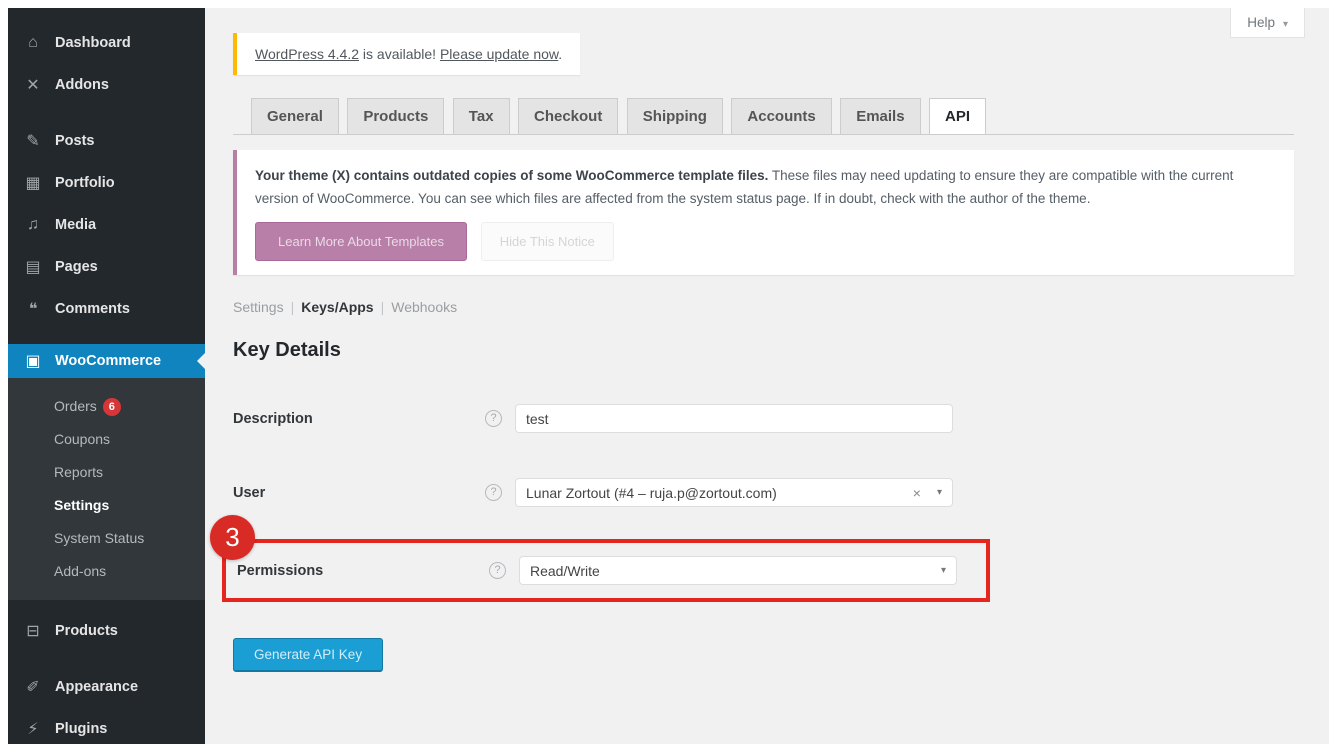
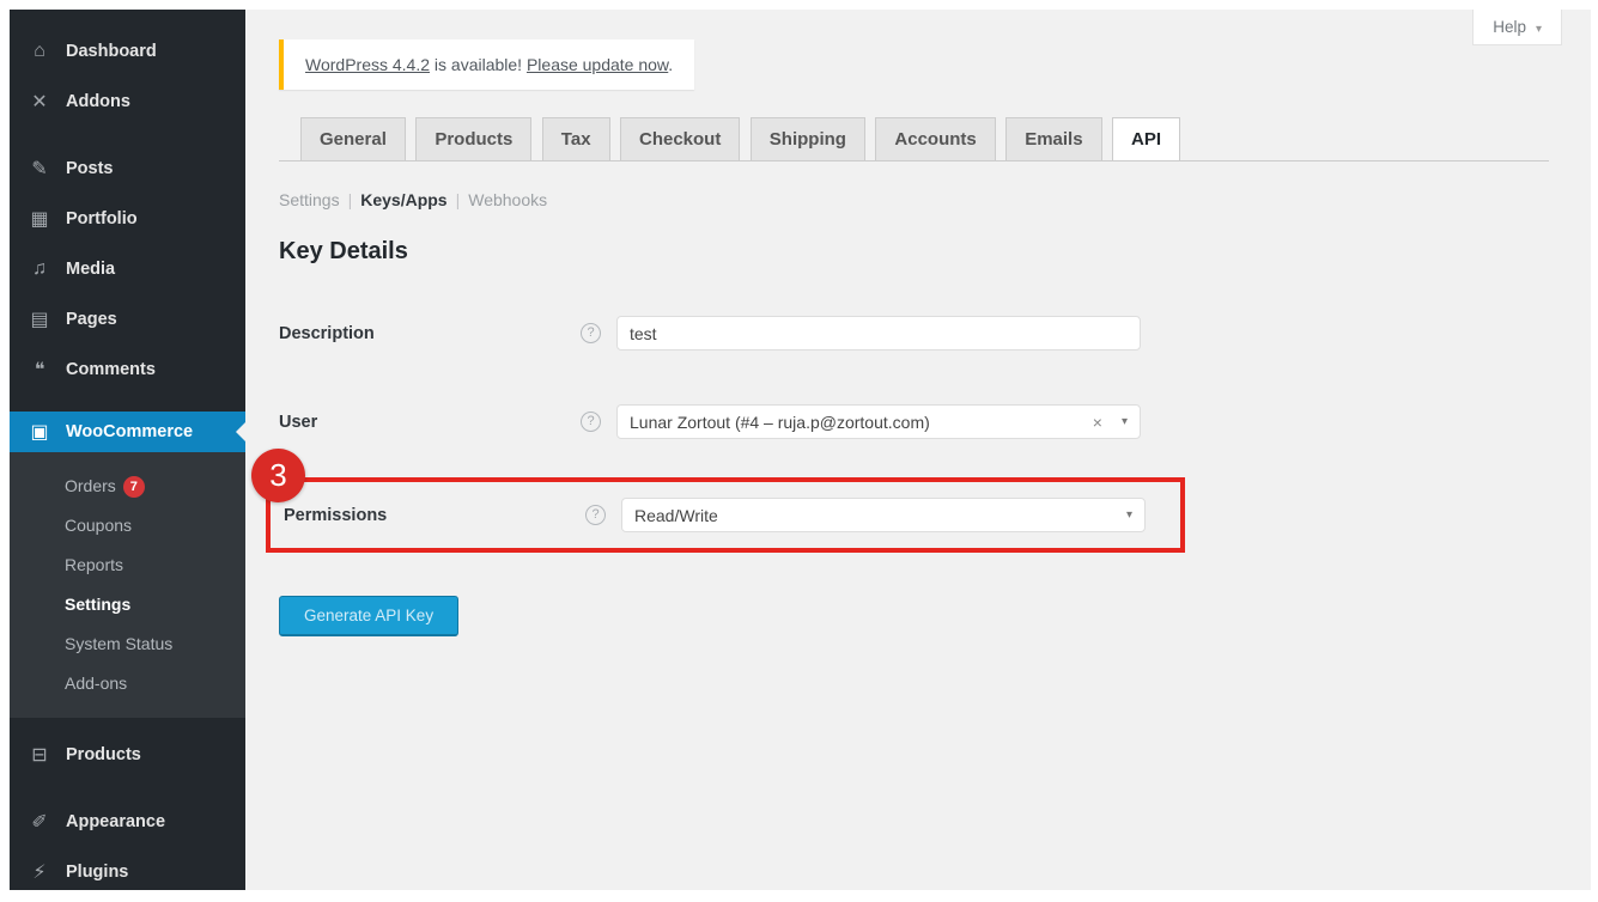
  ⌂
  Dashboard
  ✕
  Addons
  ✎
  Posts
  ▦
  Portfolio
  ♫
  Media
  ▤
  Pages
  ❝
  Comments
  ▣
  WooCommerce
- Orders 6
+ Orders 7
  Coupons
  Reports
  Settings
  System Status
  Add-ons
  ⊟
  Products
  ✐
  Appearance
  ⚡
  Plugins
  Help ▾
  WordPress 4.4.2 is available! Please update now.
  General Products Tax Checkout Shipping Accounts Emails API
- Your theme (X) contains outdated copies of some WooCommerce template files. These files may need updating to ensure they are compatible with the current version of WooCommerce. You can see which files are affected from the system status page. If in doubt, check with the author of the theme.
- Learn More About Templates Hide This Notice
  Settings | Keys/Apps | Webhooks
  Key Details
  Description
  ?
  test
  User
  ?
  Lunar Zortout (#4 – ruja.p@zortout.com)
  ×
  ▾
  3
  Permissions
  ?
  Read/Write
  ▾
  Generate API Key
